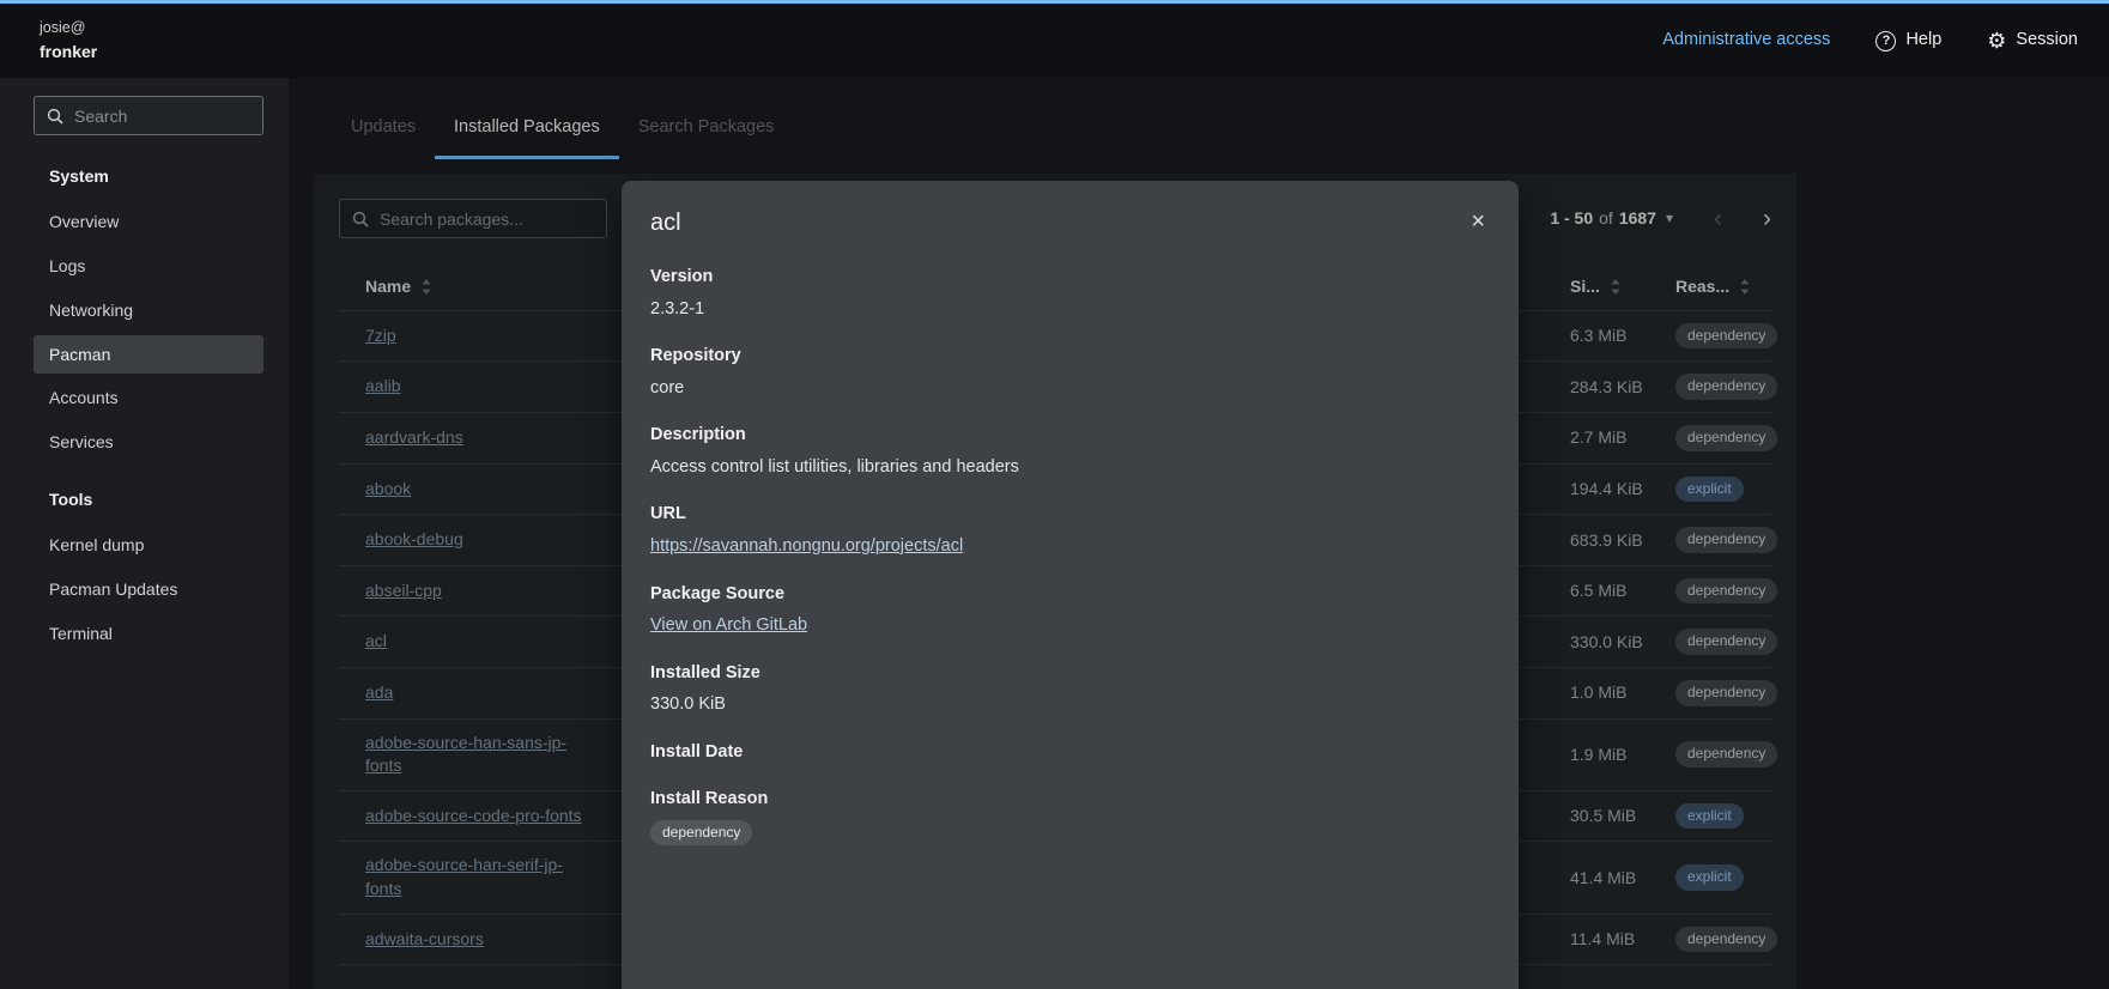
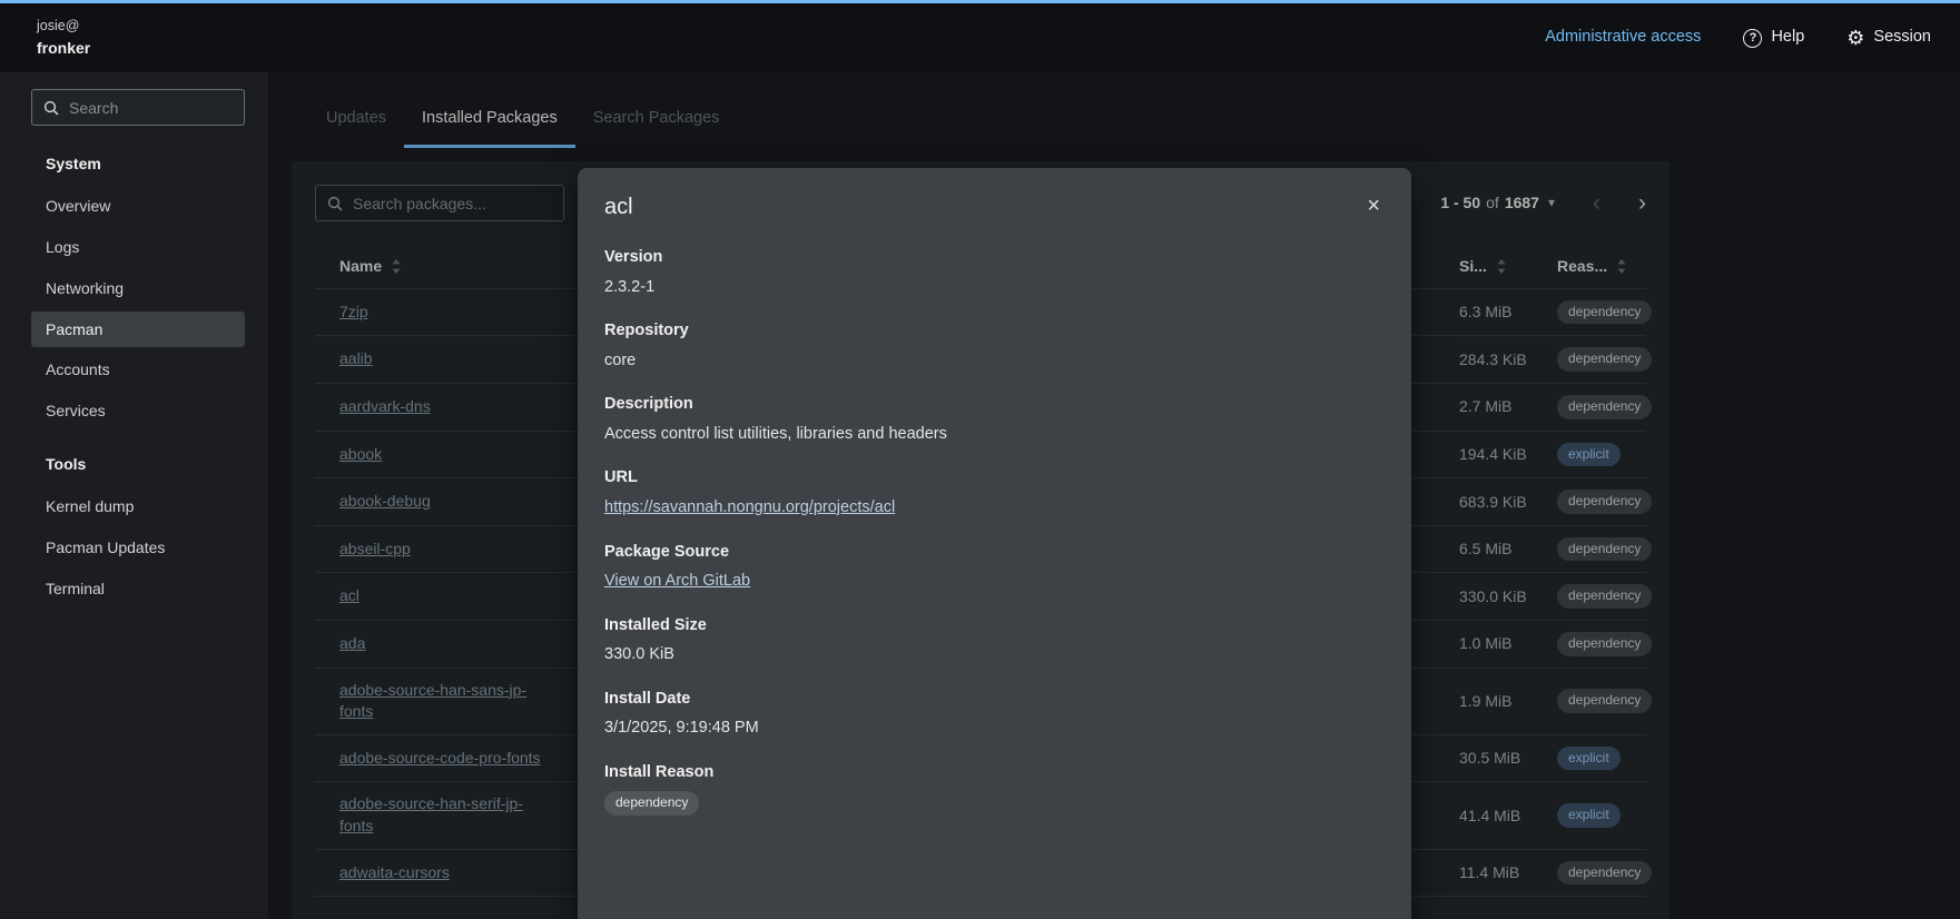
  josie@
  fronker
  Administrative access
  ?
  Help
  ⚙
  Session
  Search
  System
  Overview
  Logs
  Networking
  Pacman
  Accounts
  Services
  Tools
  Kernel dump
  Pacman Updates
  Terminal
  Updates
  Installed Packages
  Search Packages
  Search packages...
  1 - 50
  of
  1687
  ▾
  ‹
  ›
  Name
  Si...
  Reas...
  7zip
  6.3 MiB
  dependency
  aalib
  284.3 KiB
  dependency
  aardvark-dns
  2.7 MiB
  dependency
  abook
  194.4 KiB
  explicit
  abook-debug
  683.9 KiB
  dependency
  abseil-cpp
  6.5 MiB
  dependency
  acl
  330.0 KiB
  dependency
  ada
  1.0 MiB
  dependency
  adobe-source-han-sans-jp-fonts
  1.9 MiB
  dependency
  adobe-source-code-pro-fonts
  30.5 MiB
  explicit
  adobe-source-han-serif-jp-fonts
  41.4 MiB
  explicit
  adwaita-cursors
  11.4 MiB
  dependency
  acl
  ×
  Version
  2.3.2-1
  Repository
  core
  Description
  Access control list utilities, libraries and headers
  URL
  https://savannah.nongnu.org/projects/acl
  Package Source
  View on Arch GitLab
  Installed Size
  330.0 KiB
  Install Date
+ 3/1/2025, 9:19:48 PM
  Install Reason
  dependency
